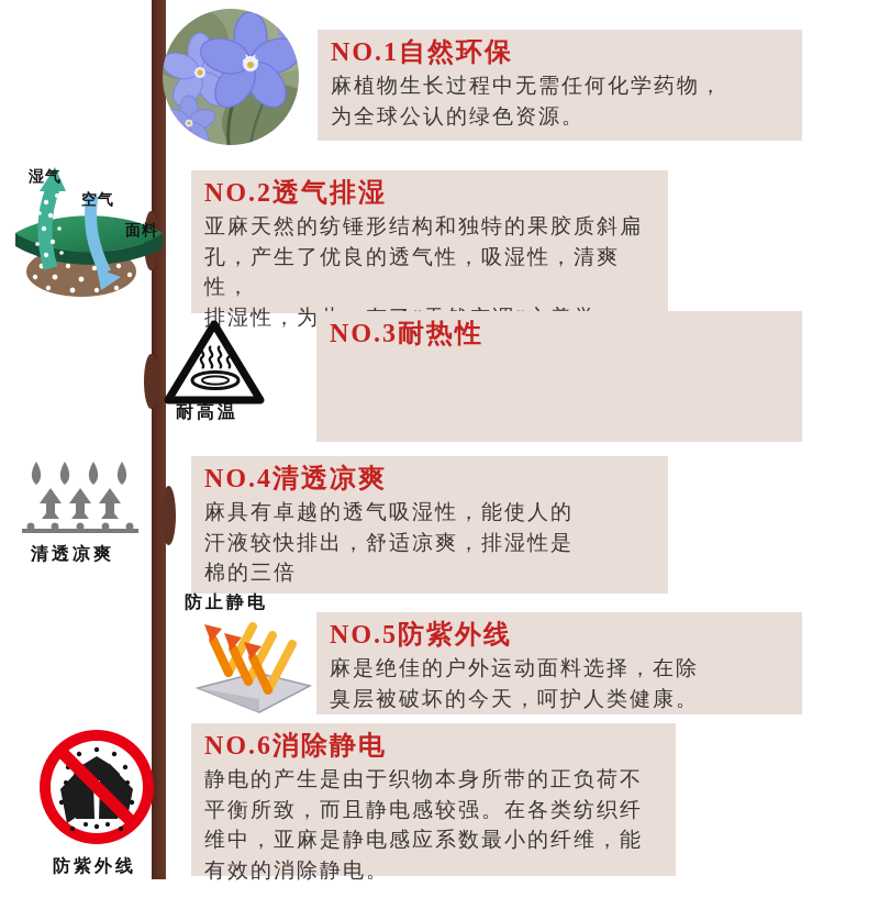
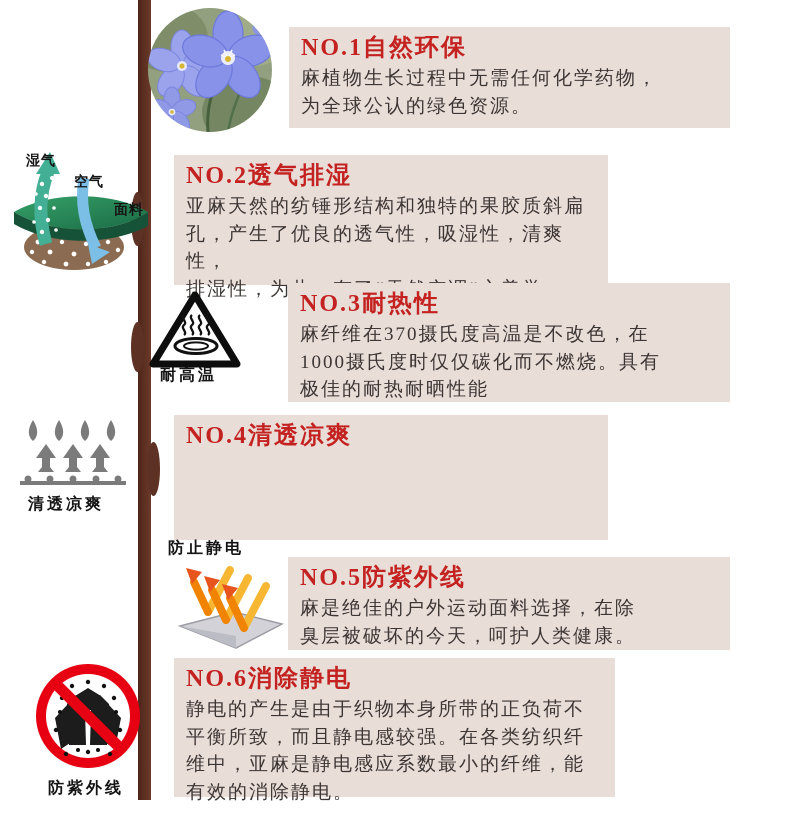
  NO.1自然环保
  麻植物生长过程中无需任何化学药物，
  为全球公认的绿色资源。
  湿气
  空气
  面料
  NO.2透气排湿
  亚麻天然的纺锤形结构和独特的果胶质斜扁
  孔，产生了优良的透气性，吸湿性，清爽性，
  耐高温
  NO.3耐热性
+ 麻纤维在370摄氏度高温是不改色，在
+ 1000摄氏度时仅仅碳化而不燃烧。具有
+ 极佳的耐热耐晒性能
  清透凉爽
  NO.4清透凉爽
- 麻具有卓越的透气吸湿性，能使人的
- 汗液较快排出，舒适凉爽，排湿性是
- 棉的三倍
  防止静电
  NO.5防紫外线
  麻是绝佳的户外运动面料选择，在除
  臭层被破坏的今天，呵护人类健康。
  防紫外线
  NO.6消除静电
  静电的产生是由于织物本身所带的正负荷不
  平衡所致，而且静电感较强。在各类纺织纤
  维中，亚麻是静电感应系数最小的纤维，能
  有效的消除静电。
